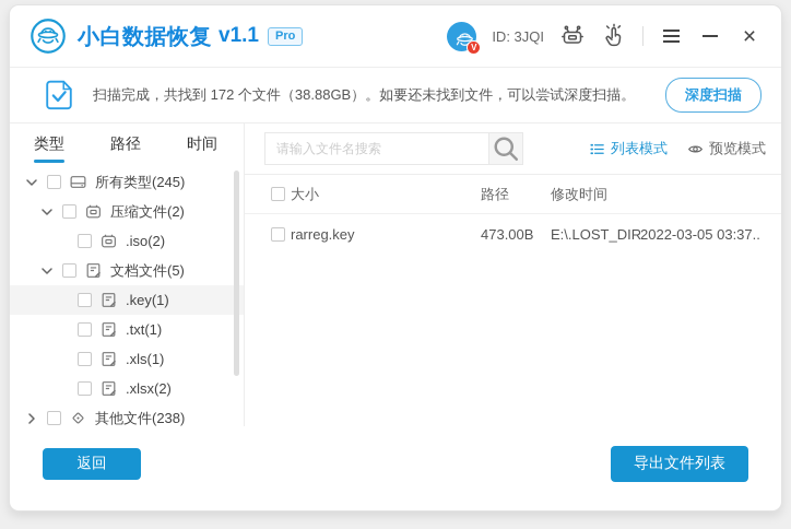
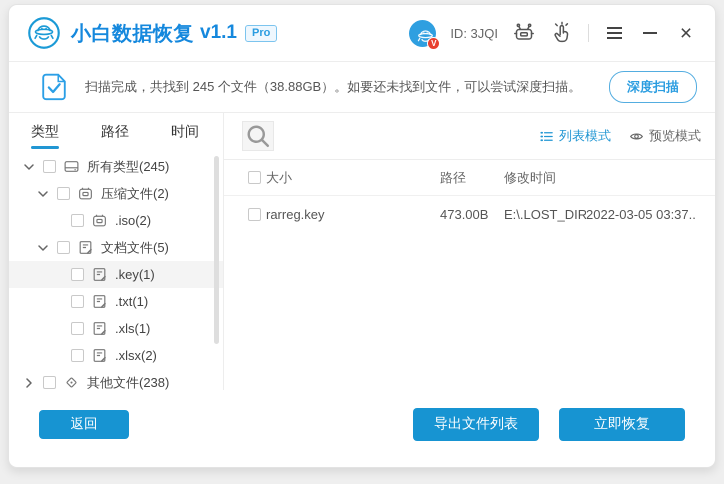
  小白数据恢复
  v1.1
  Pro
  V
  ID: 3JQI
  ×
- 扫描完成，共找到 172 个文件（38.88GB）。如要还未找到文件，可以尝试深度扫描。
+ 扫描完成，共找到 245 个文件（38.88GB）。如要还未找到文件，可以尝试深度扫描。
  深度扫描
  类型
  路径
  时间
  所有类型(245)
  压缩文件(2)
  .iso(2)
  文档文件(5)
  .key(1)
  .txt(1)
  .xls(1)
  .xlsx(2)
  其他文件(238)
- 请输入文件名搜索
  列表模式
  预览模式
  大小
  路径
  修改时间
  rarreg.key
  473.00B
  E:\.LOST_DIR
  2022-03-05 03:37..
  返回
  导出文件列表
+ 立即恢复
